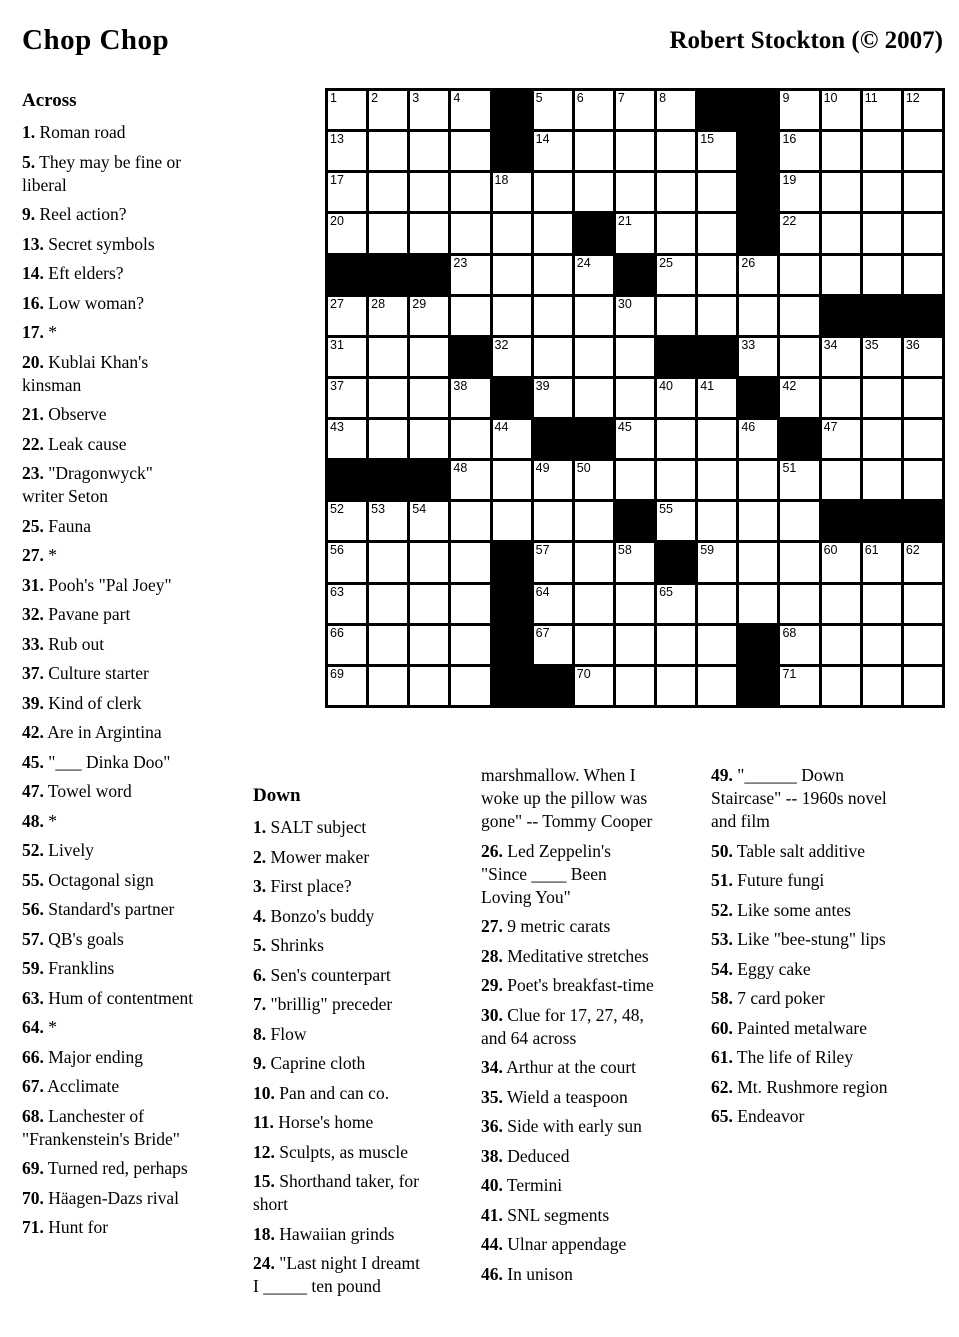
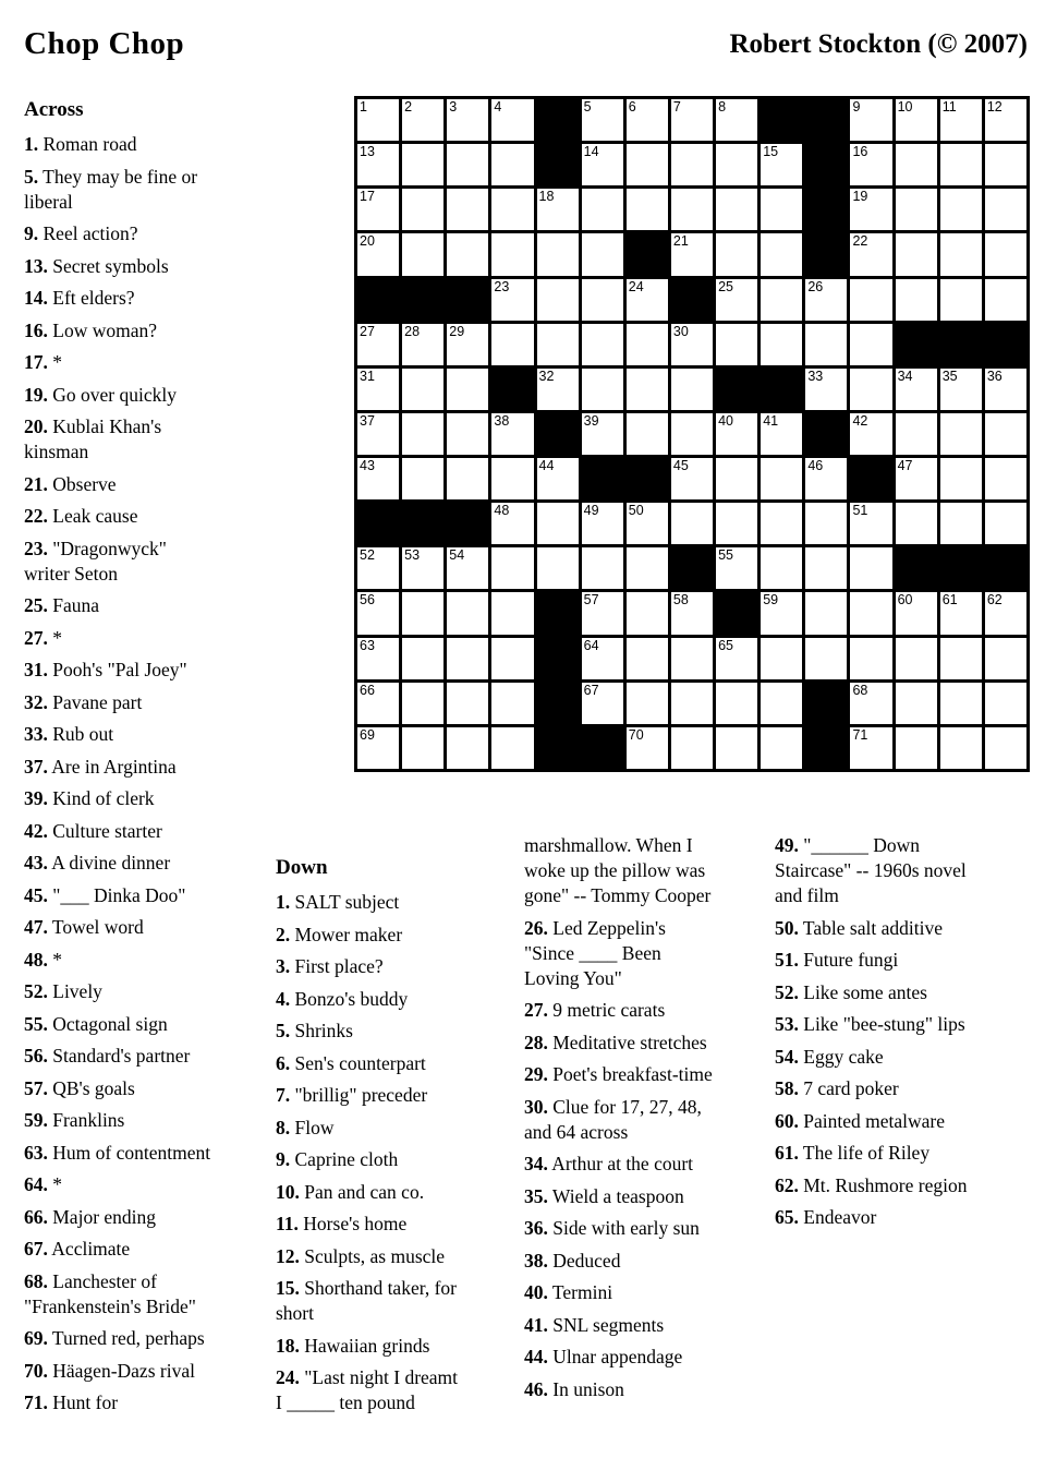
  Chop Chop
  Robert Stockton (© 2007)
  1
  2
  3
  4
  5
  6
  7
  8
  9
  10
  11
  12
  13
  14
  15
  16
  17
  18
  19
  20
  21
  22
  23
  24
  25
  26
  27
  28
  29
  30
  31
  32
  33
  34
  35
  36
  37
  38
  39
  40
  41
  42
  43
  44
  45
  46
  47
  48
  49
  50
  51
  52
  53
  54
  55
  56
  57
  58
  59
  60
  61
  62
  63
  64
  65
  66
  67
  68
  69
  70
  71
  Across
  1. Roman road
  5. They may be fine or
  liberal
  9. Reel action?
  13. Secret symbols
  14. Eft elders?
  16. Low woman?
  17. *
+ 19. Go over quickly
  20. Kublai Khan's
  kinsman
  21. Observe
  22. Leak cause
  23. "Dragonwyck"
  writer Seton
  25. Fauna
  27. *
  31. Pooh's "Pal Joey"
  32. Pavane part
  33. Rub out
- 37. Culture starter
+ 37. Are in Argintina
  39. Kind of clerk
- 42. Are in Argintina
+ 42. Culture starter
+ 43. A divine dinner
  45. "___ Dinka Doo"
  47. Towel word
  48. *
  52. Lively
  55. Octagonal sign
  56. Standard's partner
  57. QB's goals
  59. Franklins
  63. Hum of contentment
  64. *
  66. Major ending
  67. Acclimate
  68. Lanchester of
  "Frankenstein's Bride"
  69. Turned red, perhaps
  70. Häagen-Dazs rival
  71. Hunt for
  Down
  1. SALT subject
  2. Mower maker
  3. First place?
  4. Bonzo's buddy
  5. Shrinks
  6. Sen's counterpart
  7. "brillig" preceder
  8. Flow
  9. Caprine cloth
  10. Pan and can co.
  11. Horse's home
  12. Sculpts, as muscle
  15. Shorthand taker, for
  short
  18. Hawaiian grinds
  24. "Last night I dreamt
  I _____ ten pound
  marshmallow. When I
  woke up the pillow was
  gone" -- Tommy Cooper
  26. Led Zeppelin's
  "Since ____ Been
  Loving You"
  27. 9 metric carats
  28. Meditative stretches
  29. Poet's breakfast-time
  30. Clue for 17, 27, 48,
  and 64 across
  34. Arthur at the court
  35. Wield a teaspoon
  36. Side with early sun
  38. Deduced
  40. Termini
  41. SNL segments
  44. Ulnar appendage
  46. In unison
  49. "______ Down
  Staircase" -- 1960s novel
  and film
  50. Table salt additive
  51. Future fungi
  52. Like some antes
  53. Like "bee-stung" lips
  54. Eggy cake
  58. 7 card poker
  60. Painted metalware
  61. The life of Riley
  62. Mt. Rushmore region
  65. Endeavor
